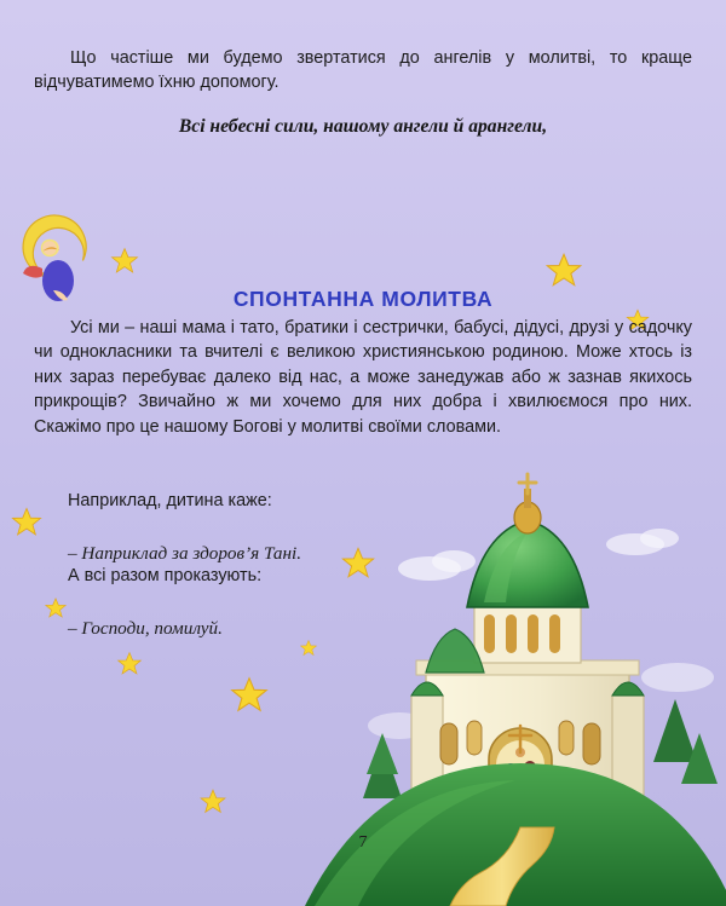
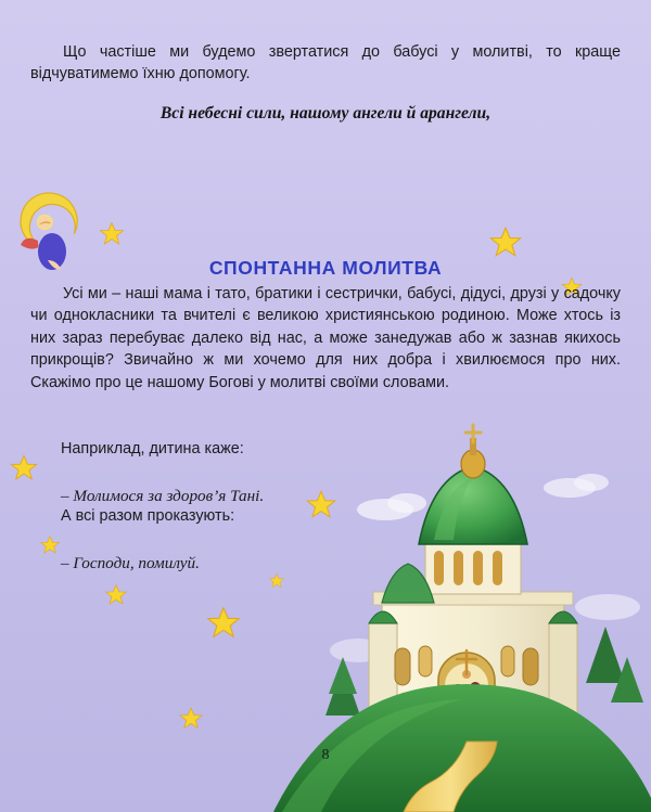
- Що частіше ми будемо звертатися до ангелів у молитві, то краще відчуватимемо їхню допомогу.
+ Що частіше ми будемо звертатися до бабусі у молитві, то краще відчуватимемо їхню допомогу.
  Всі небесні сили, нашому ангели й арангели,
  СПОНТАННА МОЛИТВА
  Усі ми – наші мама і тато, братики і сестрички, бабусі, дідусі, друзі у садочку чи однокласники та вчителі є великою християнською родиною. Може хтось із них зараз перебуває далеко від нас, а може занедужав або ж зазнав якихось прикрощів? Звичайно ж ми хочемо для них добра і хвилюємося про них. Скажімо про це нашому Богові у молитві своїми словами.
  Наприклад, дитина каже:
- – Наприклад за здоров’я Тані.
+ – Молимося за здоров’я Тані.
  А всі разом проказують:
  – Господи, помилуй.
- 7
+ 8
